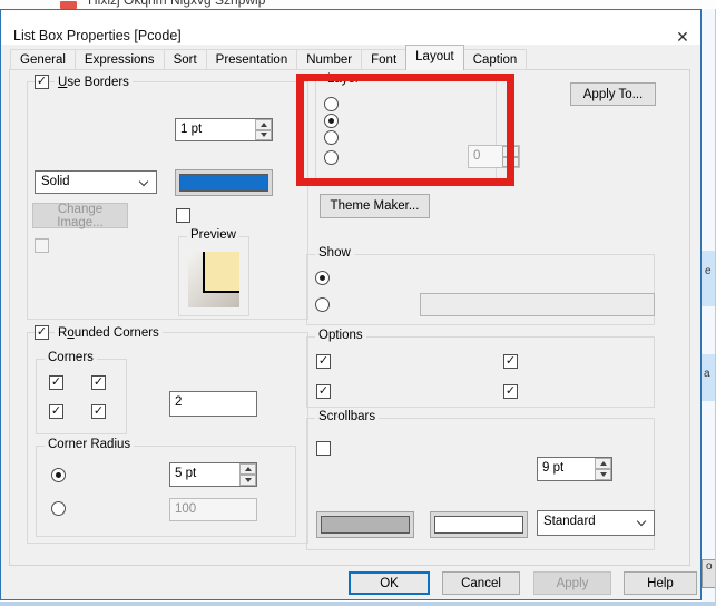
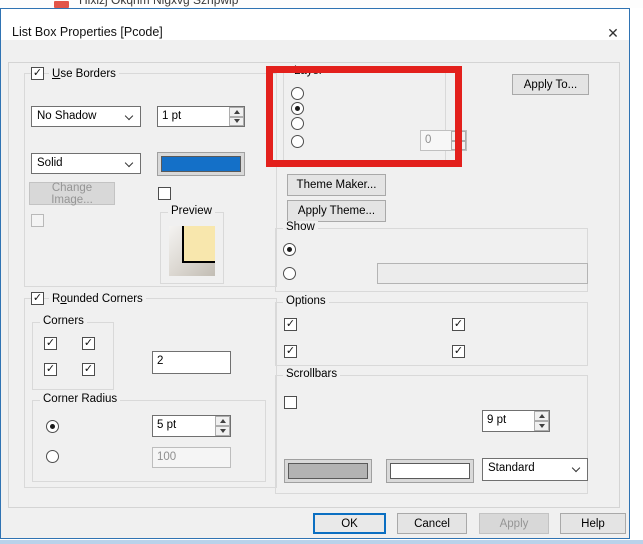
  Hixizj Okqnm Nigxvg Sznpwlp
- e
- a
- o
  List Box Properties [Pcode]
  ✕
- General
- Expressions
- Sort
- Presentation
- Number
- Font
- Layout
- Caption
  ✓
  Use Borders
+ No Shadow
  1 pt
  Solid
  Change Image...
  Preview
  ✓
  Rounded Corners
  Corners
  ✓
  ✓
  ✓
  ✓
  2
  Corner Radius
  5 pt
  100
  Layer
  0
  Apply To...
  Theme Maker...
+ Apply Theme...
  Show
  Options
  ✓
  ✓
  ✓
  ✓
  Scrollbars
  9 pt
  Standard
  OK
  Cancel
  Apply
  Help
